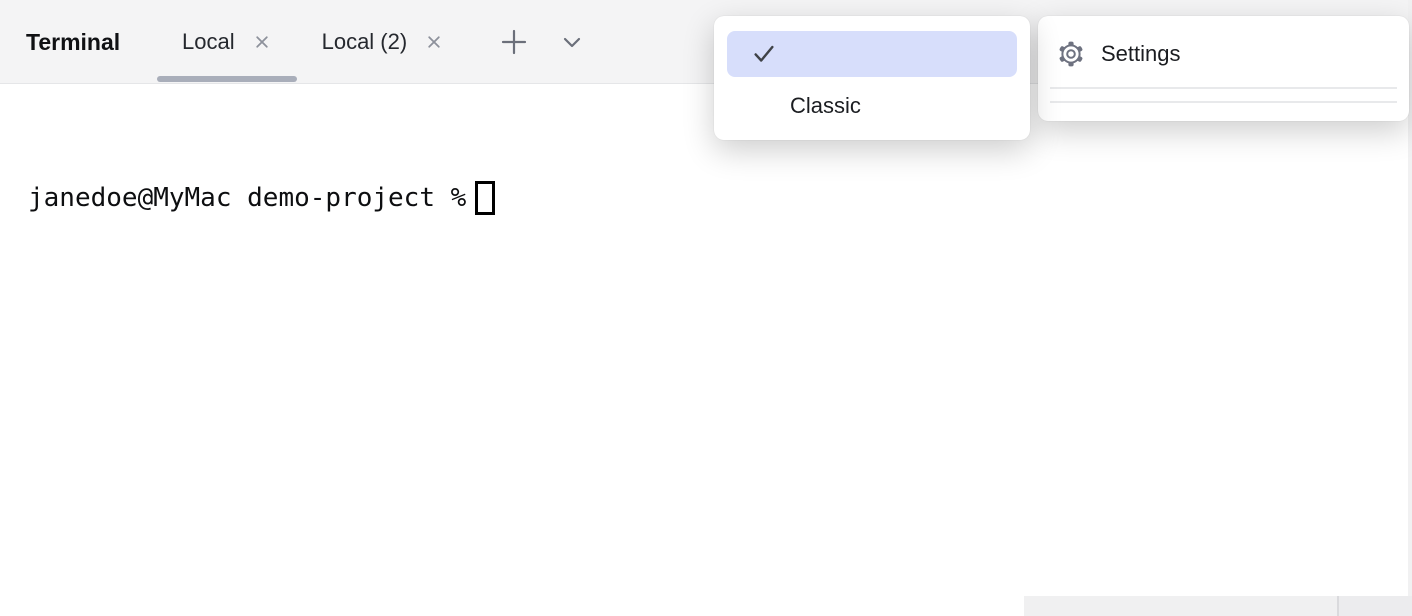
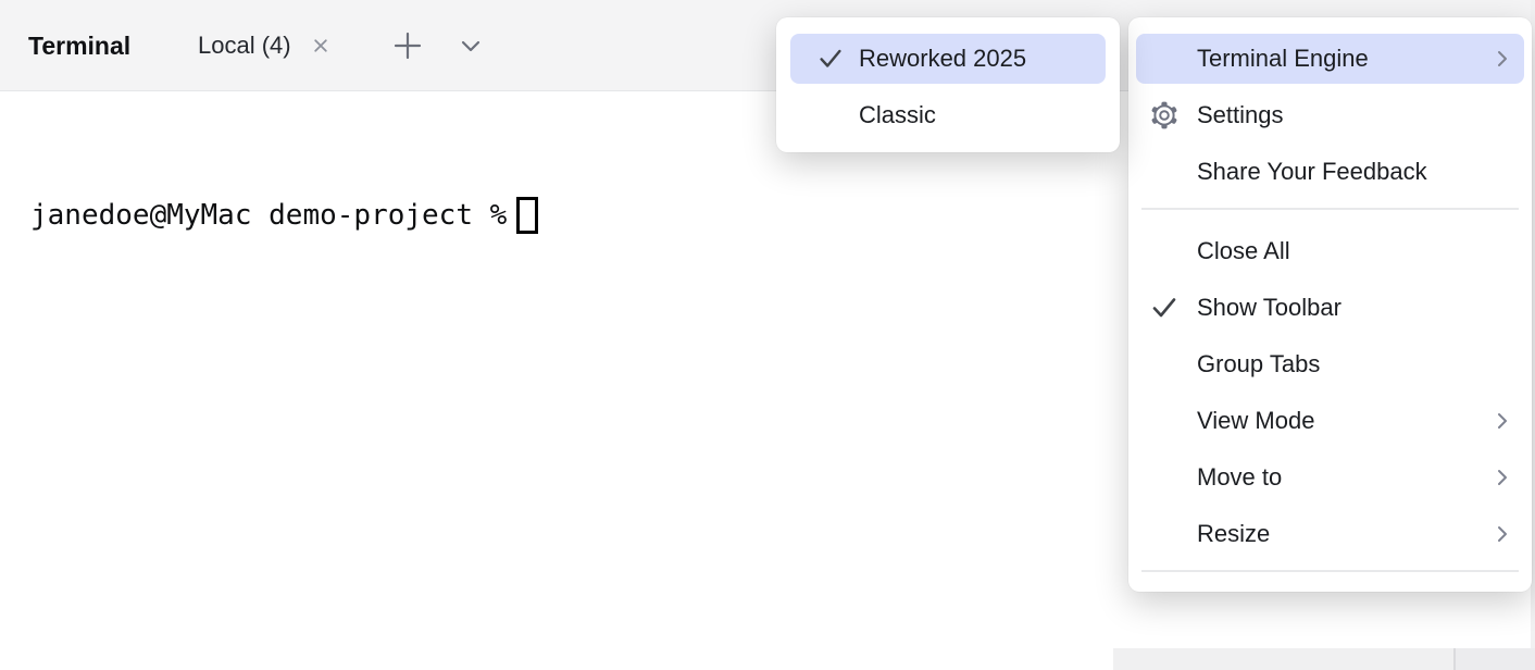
  Terminal
- Local
- Local (2)
+ Local (4)
  janedoe@MyMac demo-project %
+ Terminal Engine
  Settings
+ Share Your Feedback
+ Close All
+ Show Toolbar
+ Group Tabs
+ View Mode
+ Move to
+ Resize
+ Reworked 2025
  Classic
